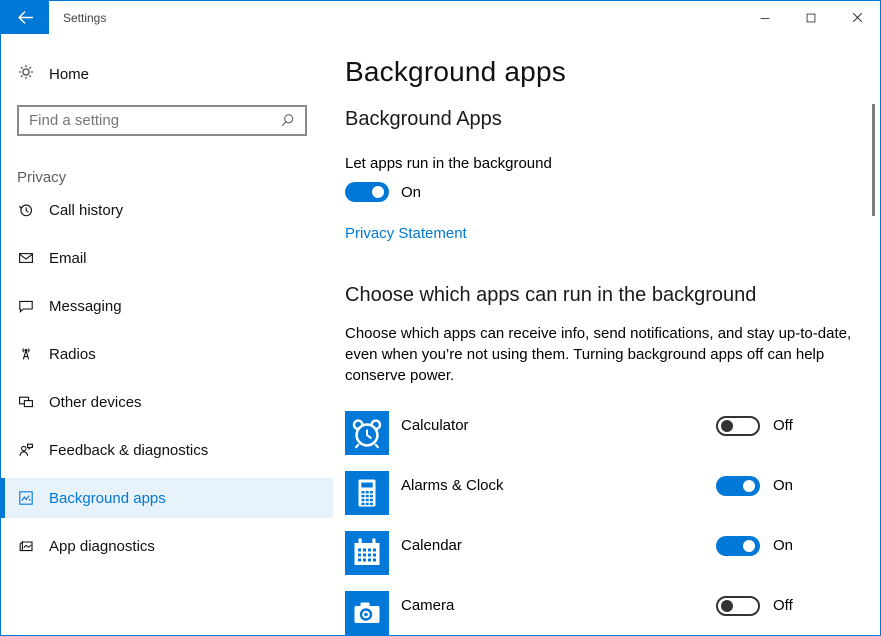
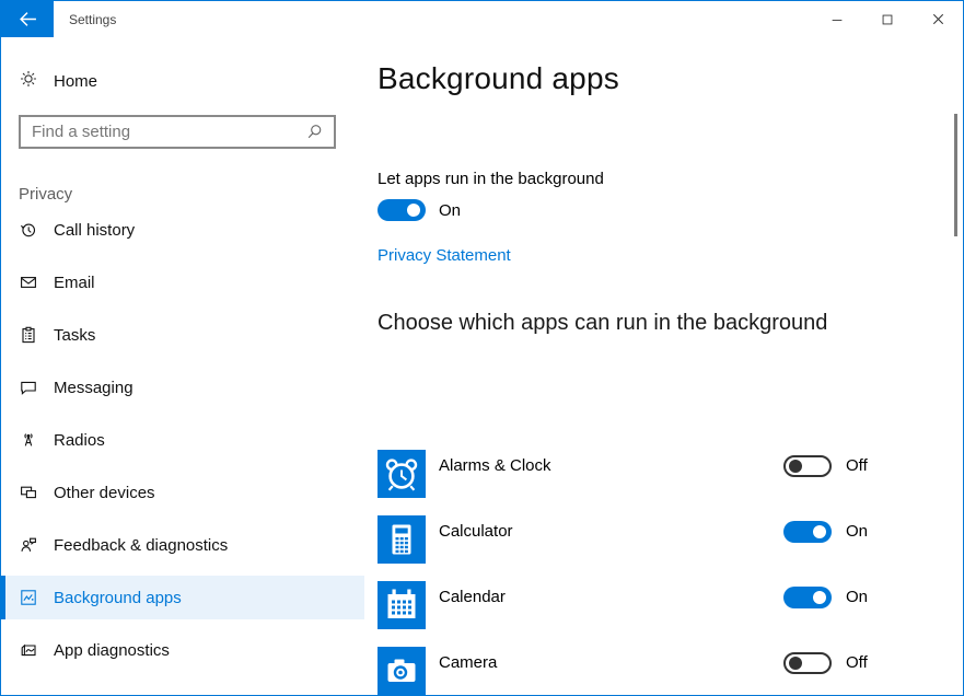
  Settings
  Home
  Find a setting
  Privacy
  Call history
  Email
+ Tasks
  Messaging
  Radios
  Other devices
  Feedback & diagnostics
  Background apps
  App diagnostics
  Background apps
- Background Apps
  Let apps run in the background
  On
  Privacy Statement
  Choose which apps can run in the background
- Choose which apps can receive info, send notifications, and stay up-to-date, even when you’re not using them. Turning background apps off can help conserve power.
- Calculator
+ Alarms & Clock
  Off
- Alarms & Clock
+ Calculator
  On
  Calendar
  On
  Camera
  Off
